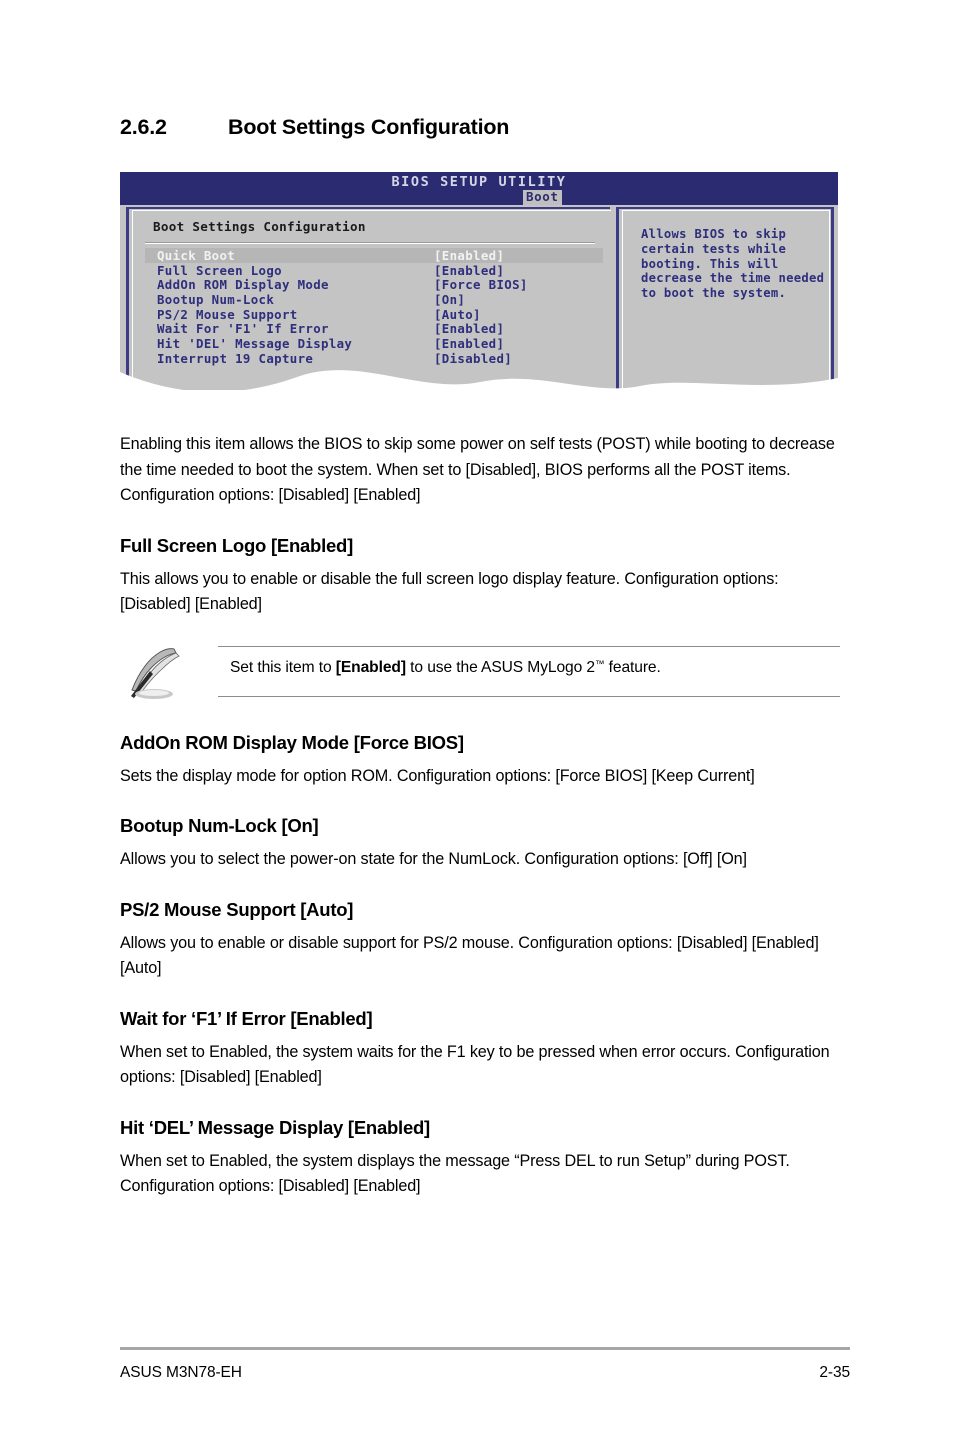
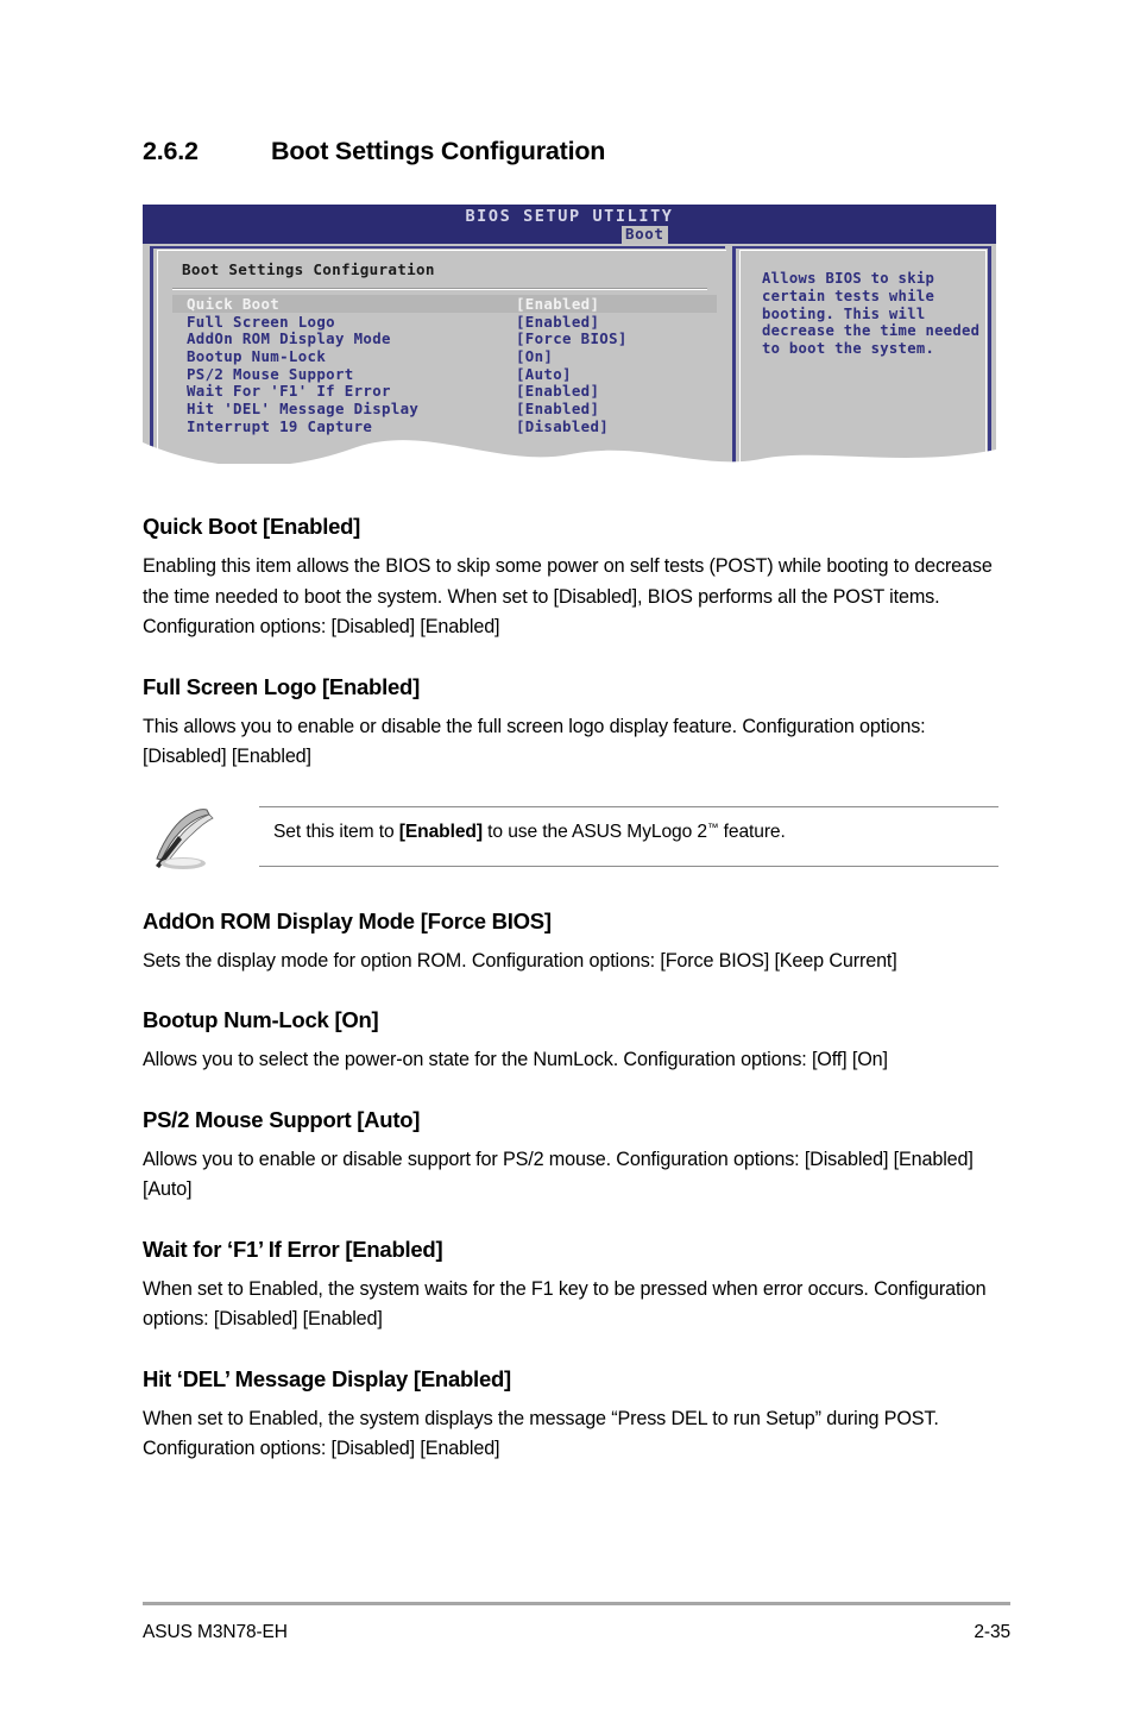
  2.6.2 Boot Settings Configuration
  BIOS SETUP UTILITY
  Boot
  Boot Settings Configuration
  Quick Boot
  [Enabled]
  Full Screen Logo
  [Enabled]
  AddOn ROM Display Mode
  [Force BIOS]
  Bootup Num-Lock
  [On]
  PS/2 Mouse Support
  [Auto]
  Wait For 'F1' If Error
  [Enabled]
  Hit 'DEL' Message Display
  [Enabled]
  Interrupt 19 Capture
  [Disabled]
  Allows BIOS to skip certain tests while booting. This will decrease the time needed to boot the system.
+ Quick Boot [Enabled]
  Enabling this item allows the BIOS to skip some power on self tests (POST) while booting to decrease the time needed to boot the system. When set to [Disabled], BIOS performs all the POST items. Configuration options: [Disabled] [Enabled]
  Full Screen Logo [Enabled]
  This allows you to enable or disable the full screen logo display feature. Configuration options: [Disabled] [Enabled]
  Set this item to [Enabled] to use the ASUS MyLogo 2™ feature.
  AddOn ROM Display Mode [Force BIOS]
  Sets the display mode for option ROM. Configuration options: [Force BIOS] [Keep Current]
  Bootup Num-Lock [On]
  Allows you to select the power-on state for the NumLock. Configuration options: [Off] [On]
  PS/2 Mouse Support [Auto]
  Allows you to enable or disable support for PS/2 mouse. Configuration options: [Disabled] [Enabled] [Auto]
  Wait for ‘F1’ If Error [Enabled]
  When set to Enabled, the system waits for the F1 key to be pressed when error occurs. Configuration options: [Disabled] [Enabled]
  Hit ‘DEL’ Message Display [Enabled]
  When set to Enabled, the system displays the message “Press DEL to run Setup” during POST. Configuration options: [Disabled] [Enabled]
  ASUS M3N78-EH
  2-35
